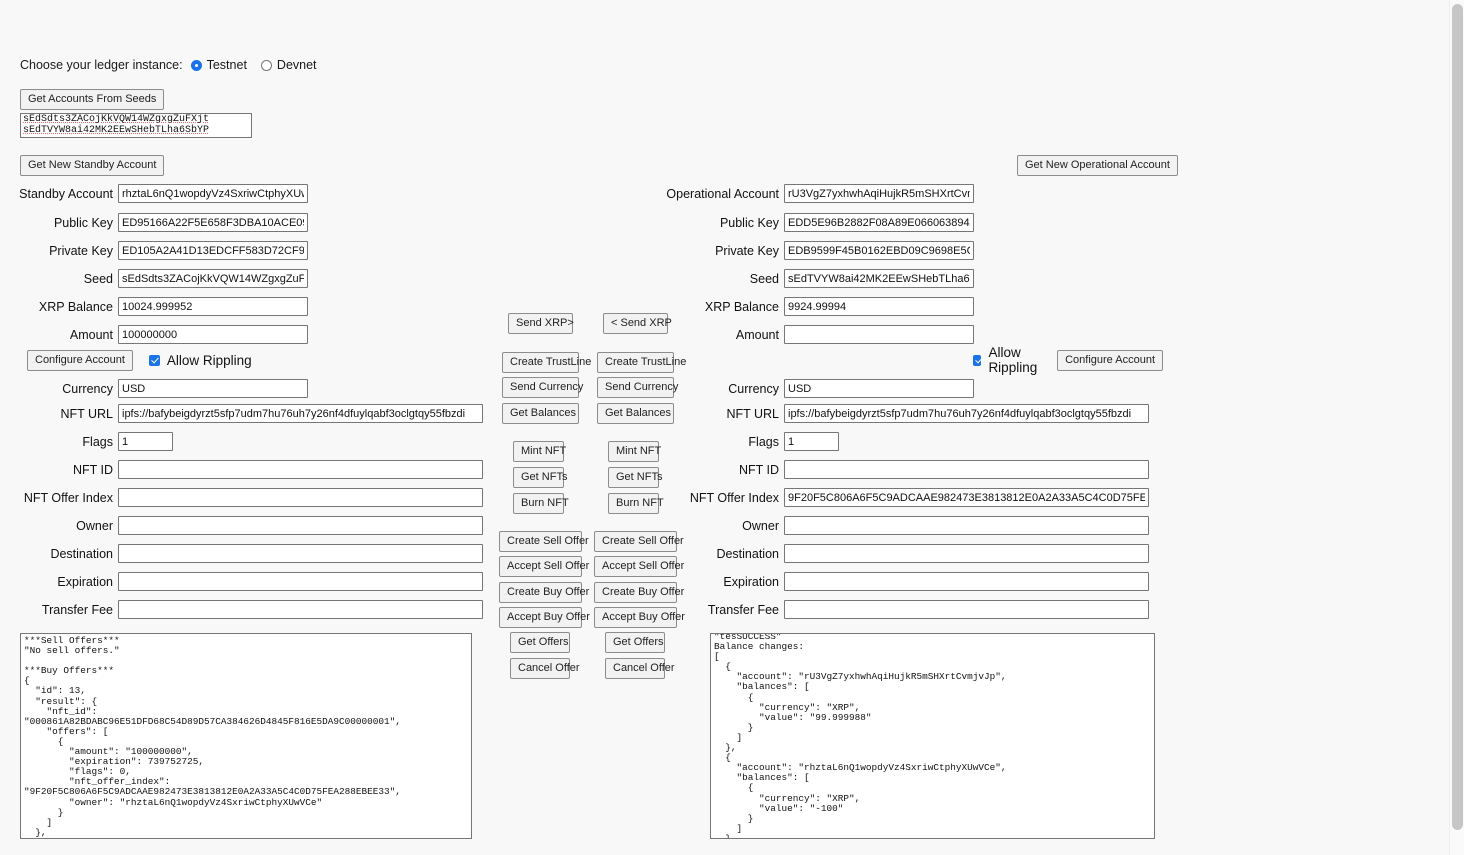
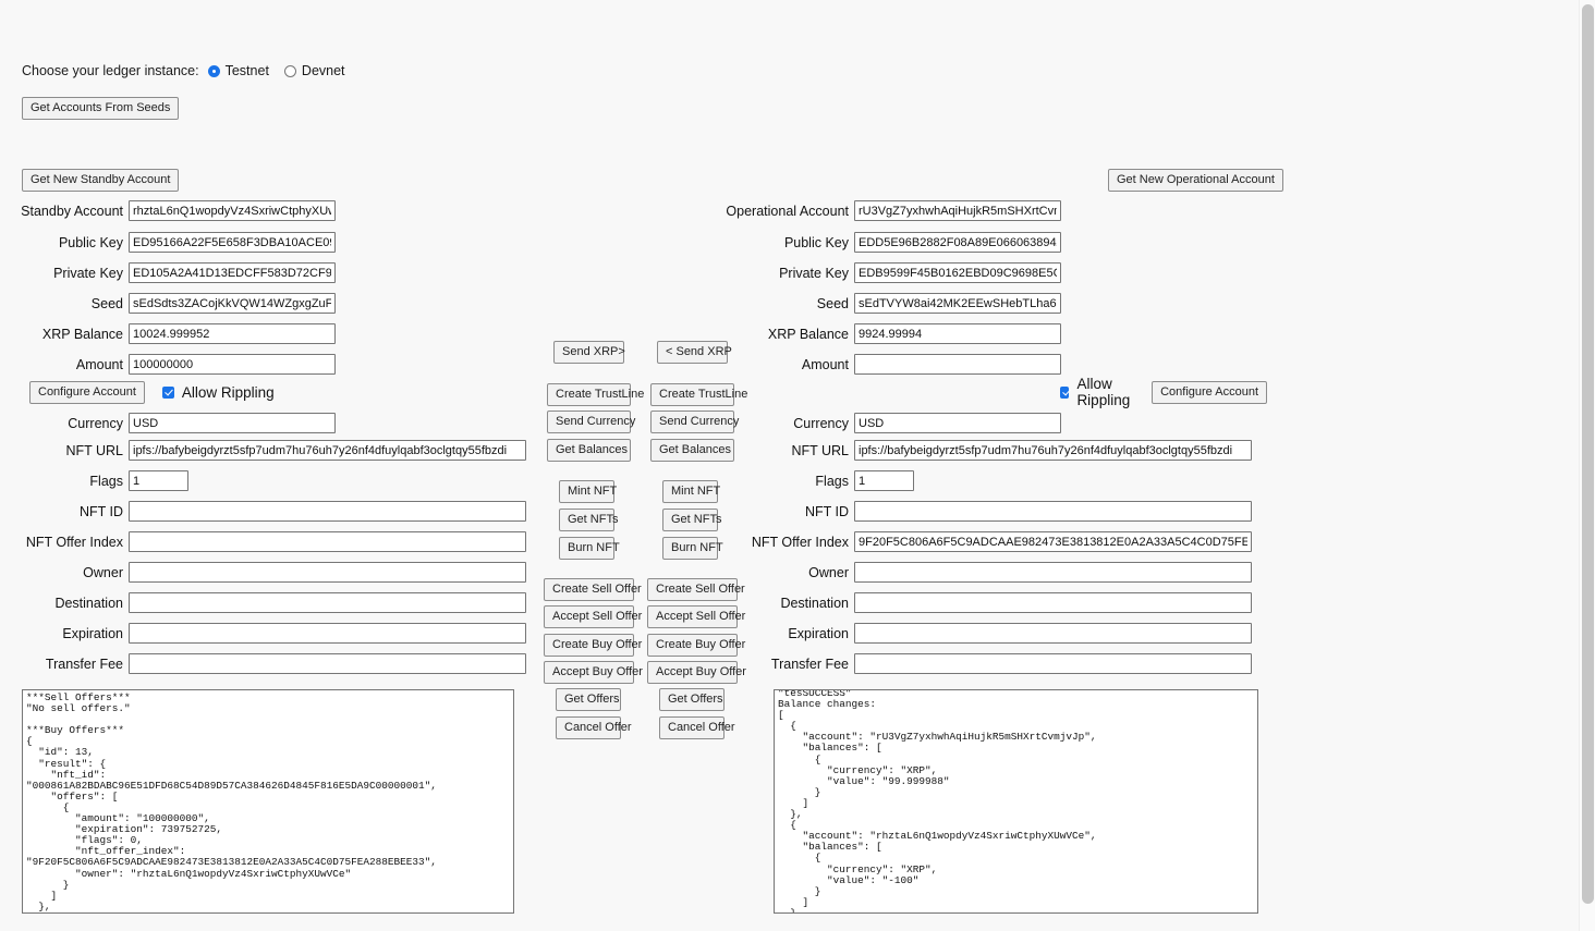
  Choose your ledger instance:
  Testnet
  Devnet
  Get Accounts From Seeds
- sEdSdts3ZACojKkVQW14WZgxgZuFXjt
- sEdTVYW8ai42MK2EEwSHebTLha6SbYP
  Get New Standby Account
  Get New Operational Account
  Standby Account
  rhztaL6nQ1wopdyVz4SxriwCtphyXU
  Public Key
  ED95166A22F5E658F3DBA10ACE0
  Private Key
  ED105A2A41D13EDCFF583D72CF9
  Seed
  sEdSdts3ZACojKkVQW14WZgxgZuF
  XRP Balance
  10024.999952
  Amount
  100000000
  Configure Account
  Allow Rippling
  Currency
  USD
  NFT URL
  ipfs://bafybeigdyrzt5sfp7udm7hu76uh7y26nf4dfuylqabf3oclgtqy55fbzdi
  Flags
  1
  NFT ID
  NFT Offer Index
  Owner
  Destination
  Expiration
  Transfer Fee
  Operational Account
  rU3VgZ7yxhwhAqiHujkR5mSHXrtCv
  Public Key
  EDD5E96B2882F08A89E066063894
  Private Key
  EDB9599F45B0162EBD09C9698E5
  Seed
  sEdTVYW8ai42MK2EEwSHebTLha6
  XRP Balance
  9924.99994
  Amount
  Allow Rippling
  Configure Account
  Currency
  USD
  NFT URL
  ipfs://bafybeigdyrzt5sfp7udm7hu76uh7y26nf4dfuylqabf3oclgtqy55fbzdi
  Flags
  1
  NFT ID
  NFT Offer Index
  9F20F5C806A6F5C9ADCAAE982473E3813812E0A2A33A5C4C0D75FE
  Owner
  Destination
  Expiration
  Transfer Fee
  Send XRP>
  Create TrustLine
  Send Currency
  Get Balances
  Mint NFT
  Get NFTs
  Burn NFT
  Create Sell Offer
  Accept Sell Offer
  Create Buy Offer
  Accept Buy Offer
  Get Offers
  Cancel Offer
  < Send XRP
  Create TrustLine
  Send Currency
  Get Balances
  Mint NFT
  Get NFTs
  Burn NFT
  Create Sell Offer
  Accept Sell Offer
  Create Buy Offer
  Accept Buy Offer
  Get Offers
  Cancel Offer
  ***Sell Offers***
  "No sell offers."
  ***Buy Offers***
  {
  "id": 13,
  "result": {
  "nft_id":
  "000861A82BDABC96E51DFD68C54D89D57CA384626D4845F816E5DA9C00000001",
  "offers": [
  {
  "amount": "100000000",
  "expiration": 739752725,
  "flags": 0,
  "nft_offer_index":
  "9F20F5C806A6F5C9ADCAAE982473E3813812E0A2A33A5C4C0D75FEA288EBEE33",
  "owner": "rhztaL6nQ1wopdyVz4SxriwCtphyXUwVCe"
  }
  ]
  },
  "tesSUCCESS"
  Balance changes:
  [
  {
  "account": "rU3VgZ7yxhwhAqiHujkR5mSHXrtCvmjvJp",
  "balances": [
  {
  "currency": "XRP",
  "value": "99.999988"
  }
  ]
  },
  {
  "account": "rhztaL6nQ1wopdyVz4SxriwCtphyXUwVCe",
  "balances": [
  {
  "currency": "XRP",
  "value": "-100"
  }
  ]
